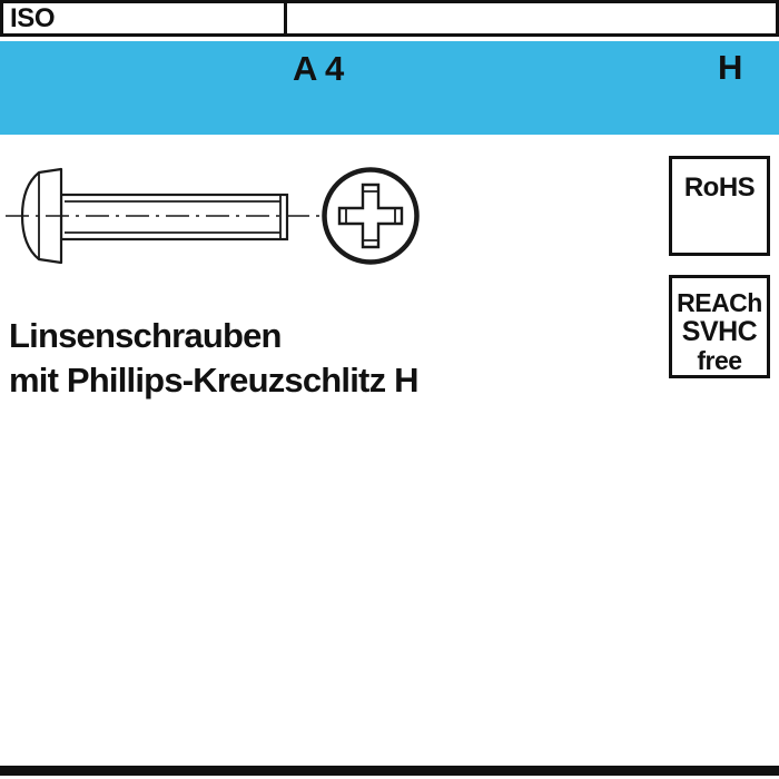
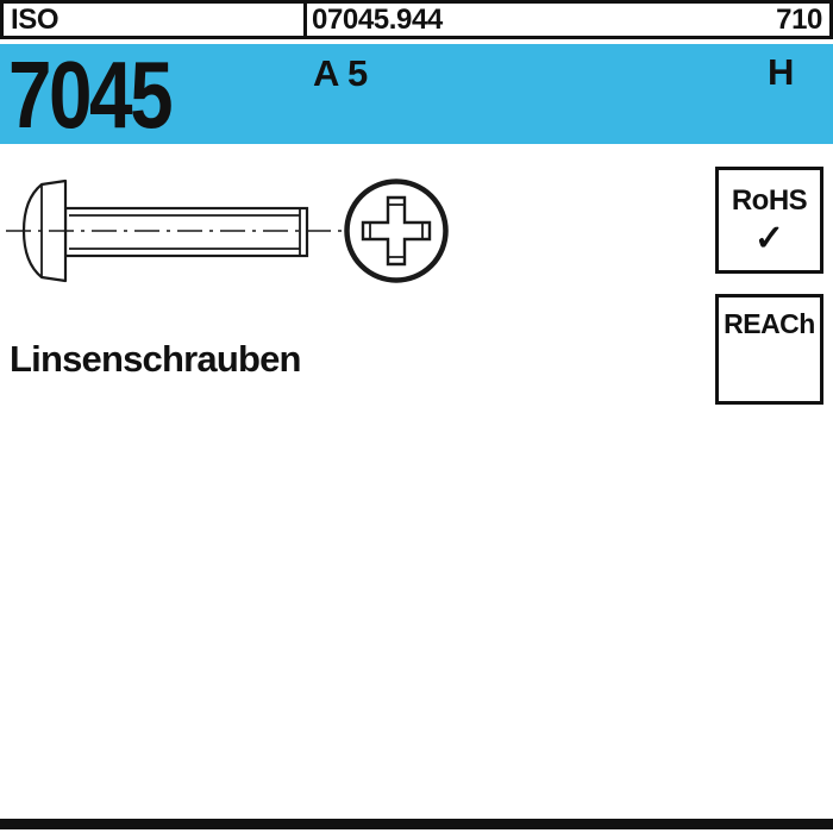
  ISO
+ 07045.944
+ 710
+ 7045
- A 4
+ A 5
  H
  RoHS
+ ✓
  REACh
- SVHC
- free
  Linsenschrauben
- mit Phillips-Kreuzschlitz H
